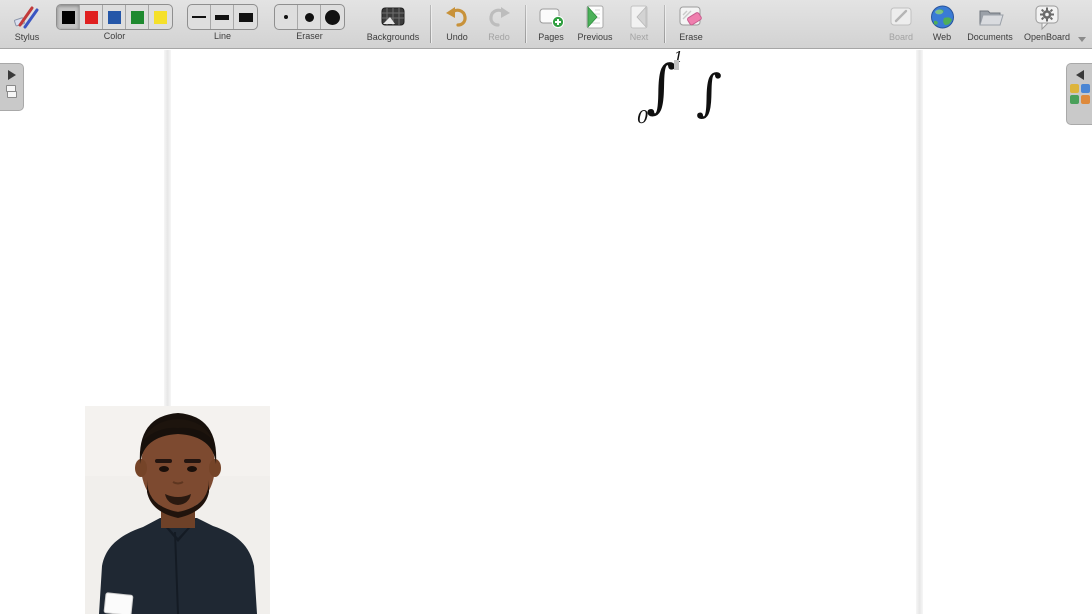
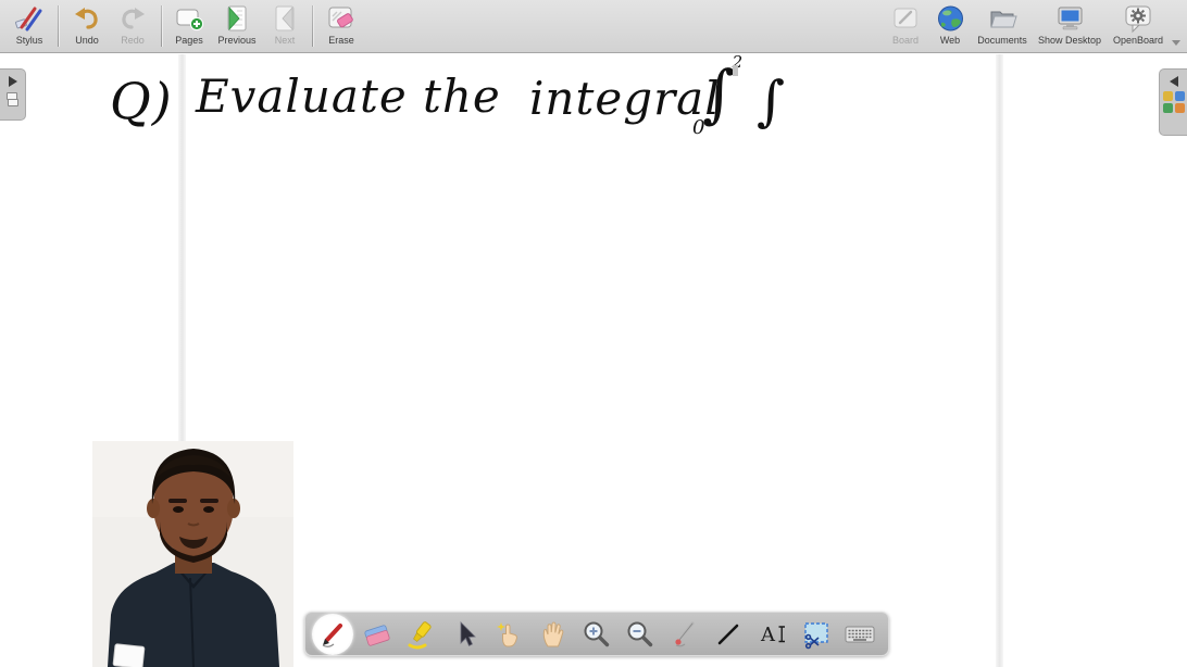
  Stylus
- Color
- Line
- Eraser
- Backgrounds
  Undo
  Redo
  Pages
  Previous
  Next
  Erase
  Board
  Web
  Documents
+ Show Desktop
  OpenBoard
+ Q)
+ Evaluate
+ the
+ integral
  ∫
- 1
+ 2
  0
  ∫
+ A
